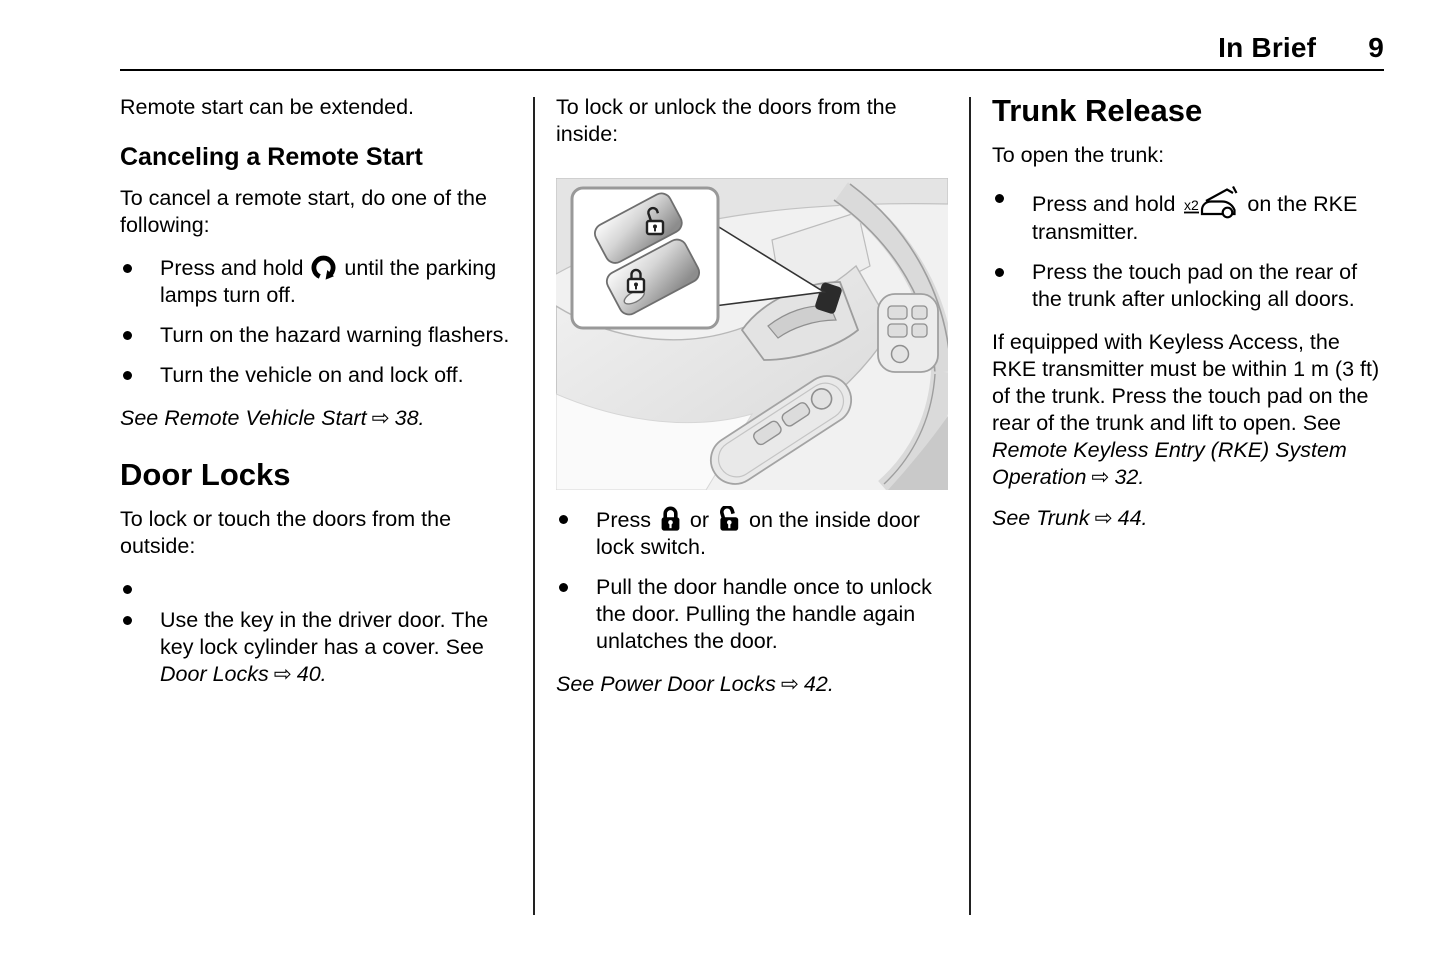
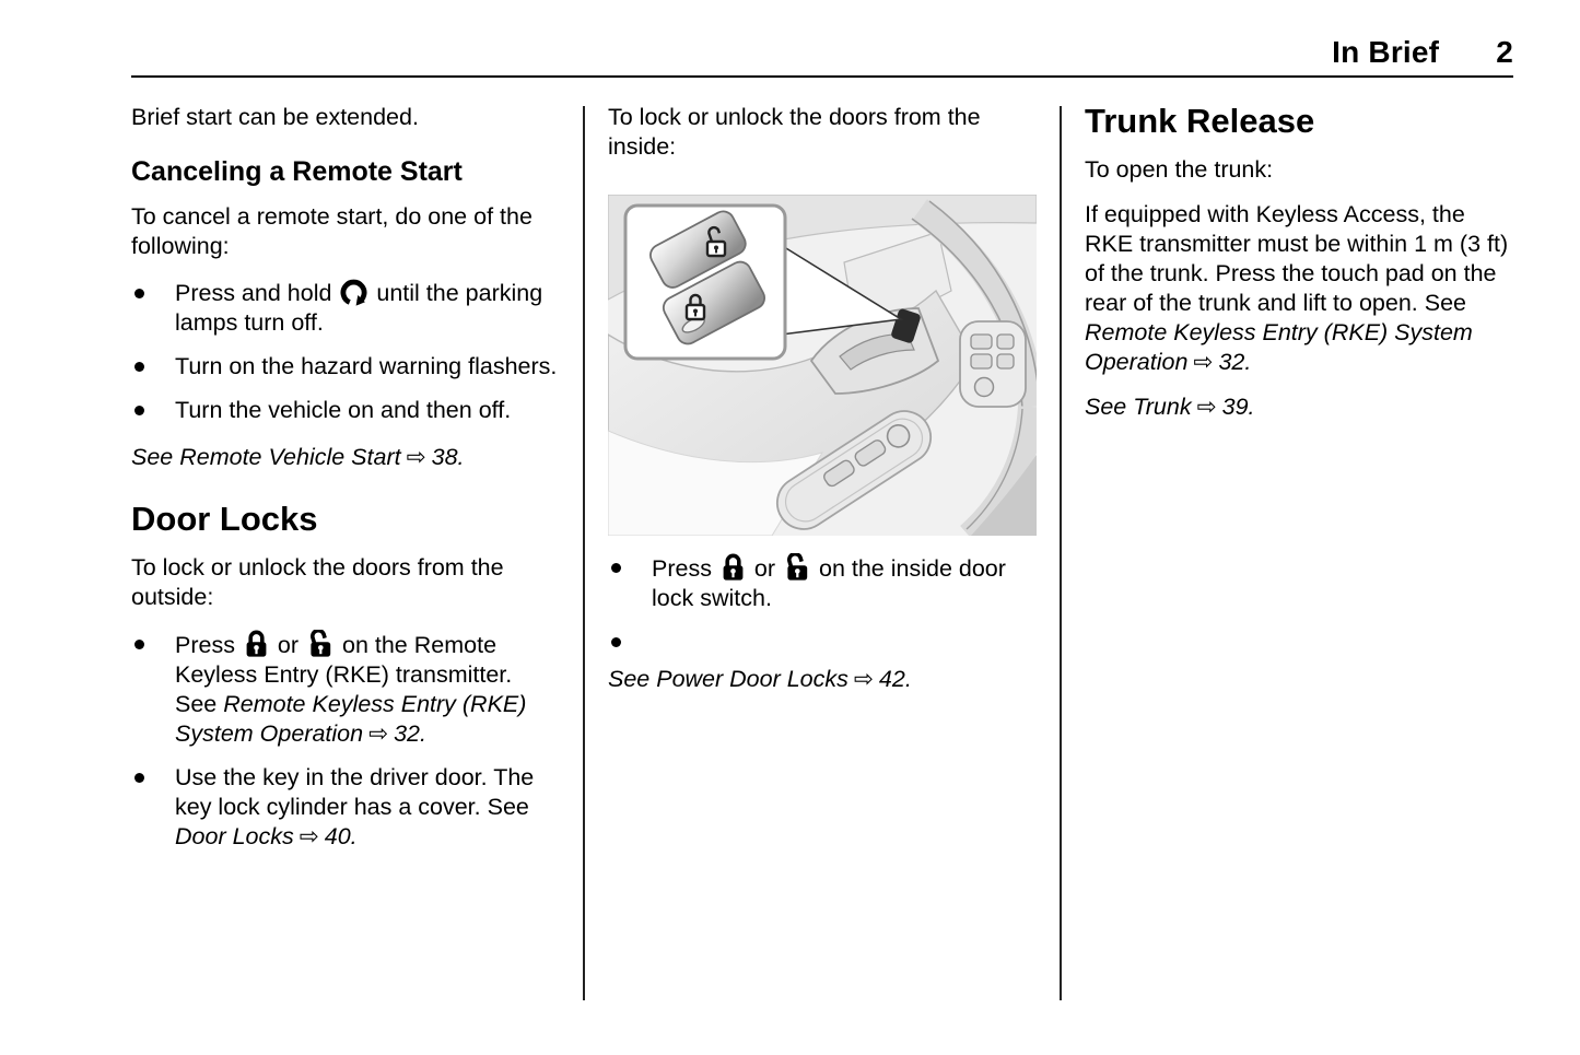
  In Brief
- 9
+ 2
- Remote start can be extended.
+ Brief start can be extended.
  Canceling a Remote Start
  To cancel a remote start, do one of the following:
  Press and hold until the parking lamps turn off.
  Turn on the hazard warning flashers.
- Turn the vehicle on and lock off.
+ Turn the vehicle on and then off.
  See Remote Vehicle Start ⇨ 38.
  Door Locks
- To lock or touch the doors from the outside:
+ To lock or unlock the doors from the outside:
+ Press or on the Remote Keyless Entry (RKE) transmitter. See Remote Keyless Entry (RKE) System Operation ⇨ 32.
  Use the key in the driver door. The key lock cylinder has a cover. See Door Locks ⇨ 40.
  To lock or unlock the doors from the inside:
  Press or on the inside door lock switch.
- Pull the door handle once to unlock the door. Pulling the handle again unlatches the door.
  See Power Door Locks ⇨ 42.
  Trunk Release
  To open the trunk:
- Press and hold
- x2
- on the RKE transmitter.
- Press the touch pad on the rear of the trunk after unlocking all doors.
  If equipped with Keyless Access, the RKE transmitter must be within 1 m (3 ft) of the trunk. Press the touch pad on the rear of the trunk and lift to open. See Remote Keyless Entry (RKE) System Operation ⇨ 32.
- See Trunk ⇨ 44.
+ See Trunk ⇨ 39.
